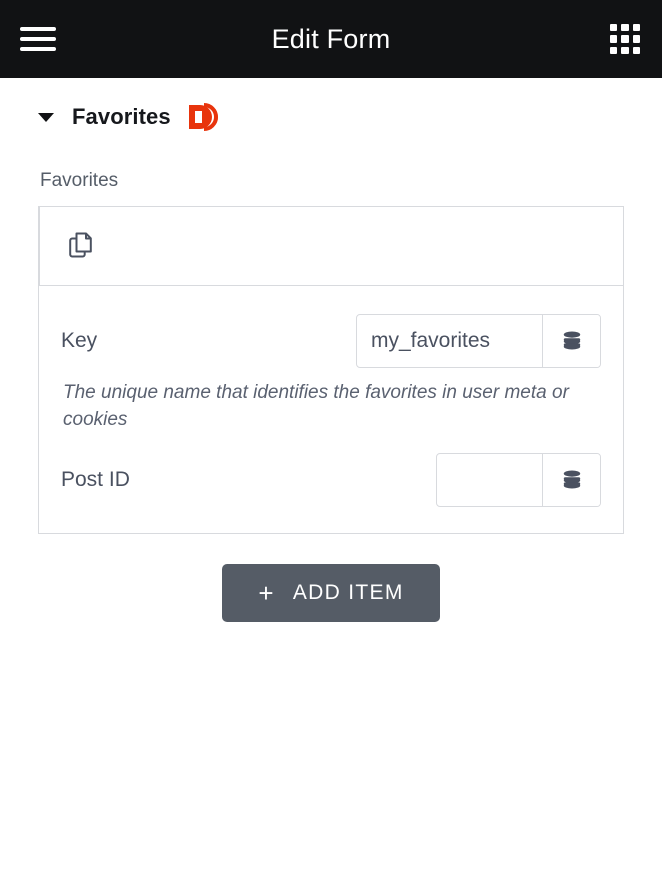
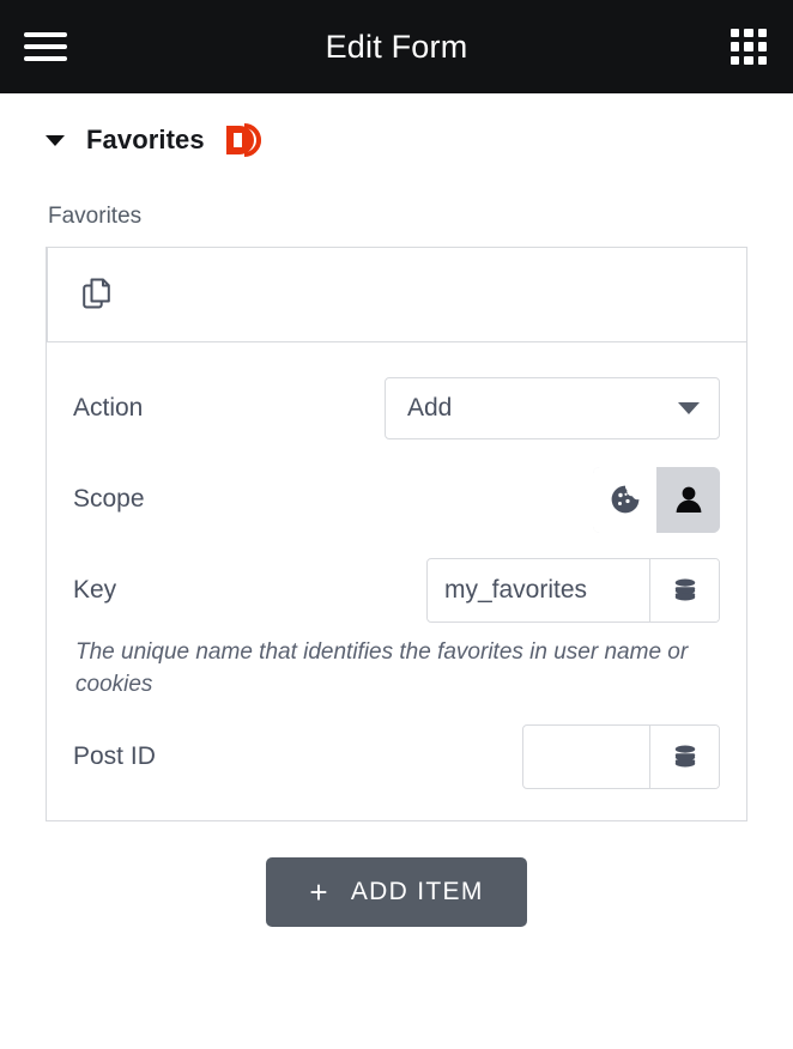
  Edit Form
  Favorites
  Favorites
+ Action
+ Add
+ Scope
  Key
  my_favorites
- The unique name that identifies the favorites in user meta or cookies
+ The unique name that identifies the favorites in user name or cookies
  Post ID
  +
  ADD ITEM
